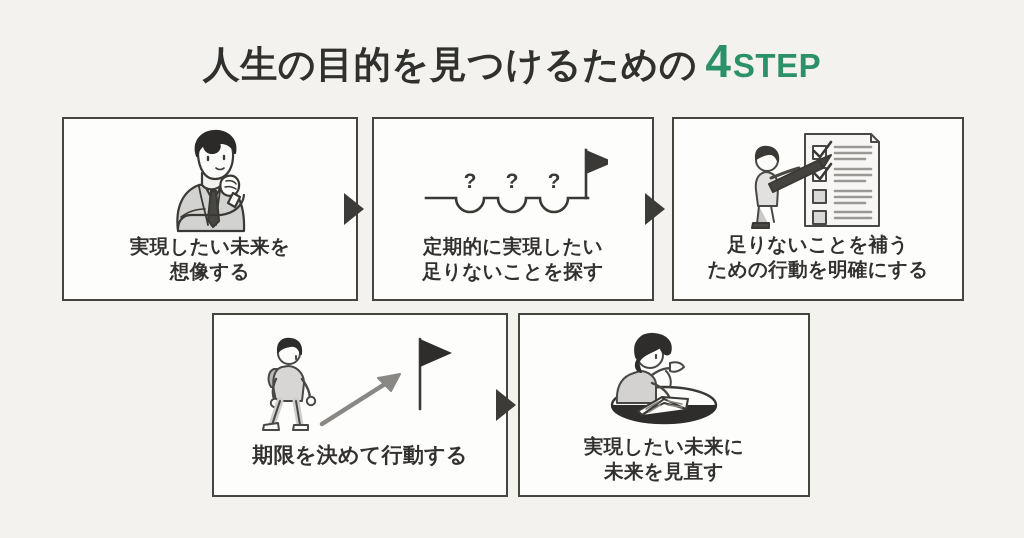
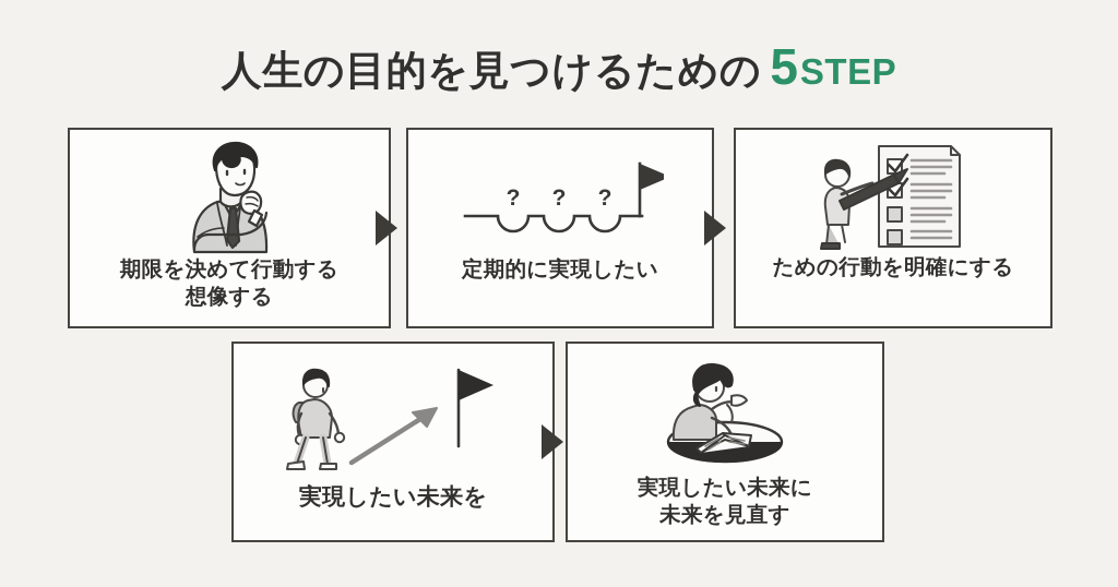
- 人生の目的を見つけるための 4STEP
+ 人生の目的を見つけるための 5STEP
- 実現したい未来を
+ 期限を決めて行動する
  想像する
  ?
  ?
  ?
  定期的に実現したい
- 足りないことを探す
- 足りないことを補う
  ための行動を明確にする
- 期限を決めて行動する
+ 実現したい未来を
  実現したい未来に
  未来を見直す
